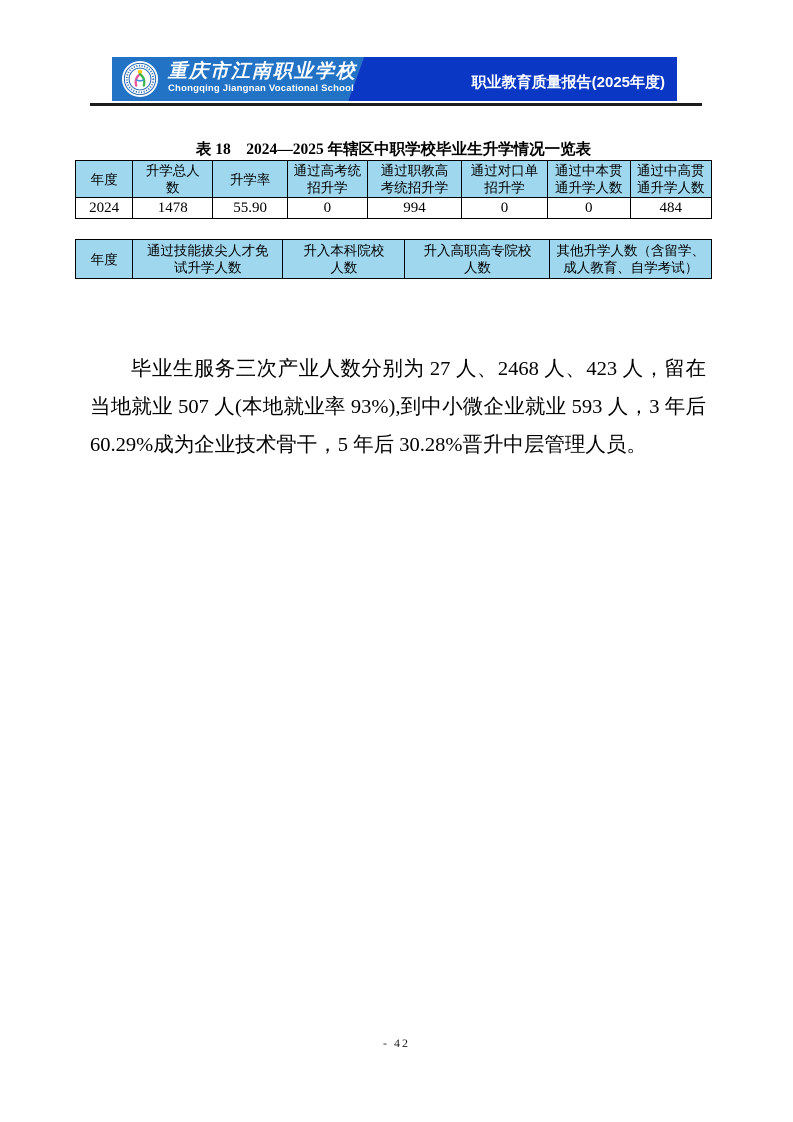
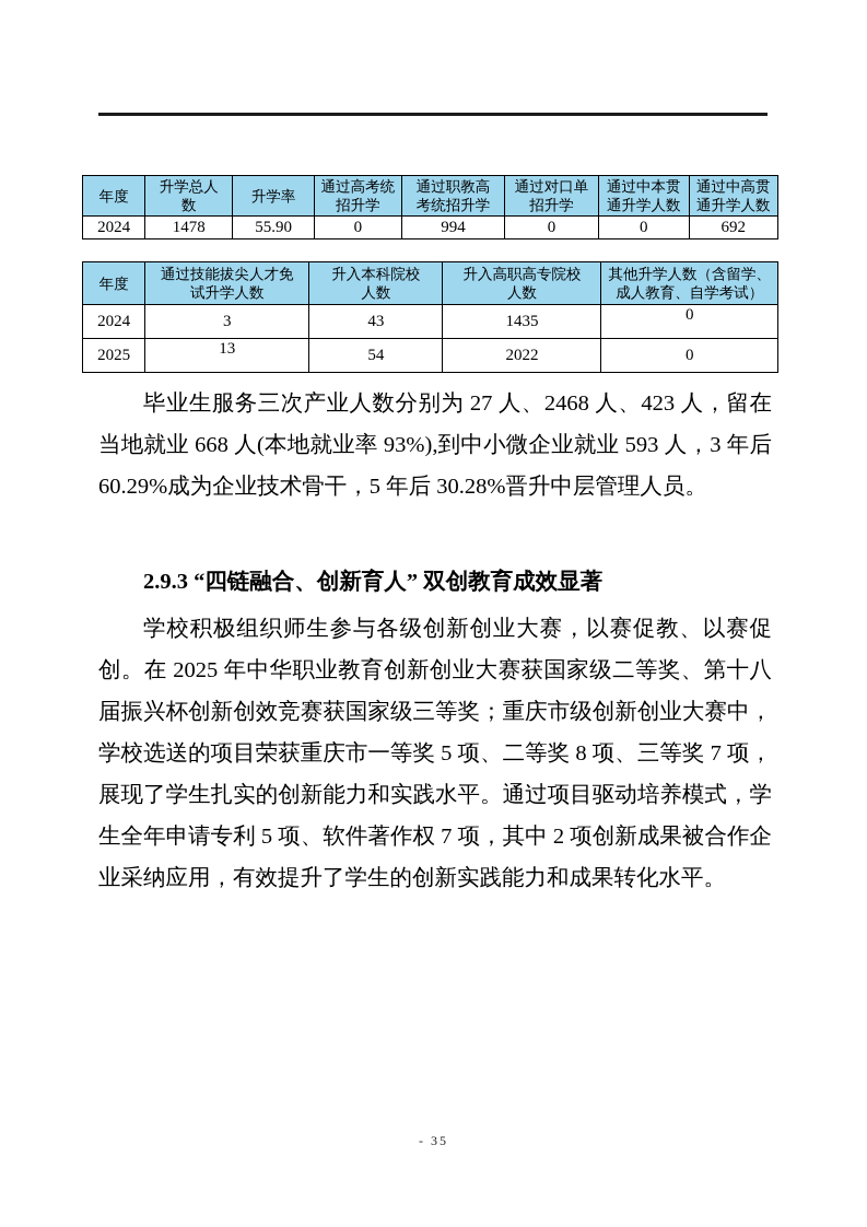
- 重庆市江南职业学校
- Chongqing Jiangnan Vocational School
- 职业教育质量报告(2025年度)
- 表 18 2024—2025 年辖区中职学校毕业生升学情况一览表
  年度	升学总人 数	升学率	通过高考统 招升学	通过职教高 考统招升学	通过对口单 招升学	通过中本贯 通升学人数	通过中高贯 通升学人数
- 2024	1478	55.90	0	994	0	0	484
+ 2024	1478	55.90	0	994	0	0	692
  年度	通过技能拔尖人才免 试升学人数	升入本科院校 人数	升入高职高专院校 人数	其他升学人数（含留学、 成人教育、自学考试）
+ 2024	3	43	1435	0
+ 2025	13	54	2022	0
- 毕业生服务三次产业人数分别为 27 人、2468 人、423 人，留在当地就业 507 人(本地就业率 93%),到中小微企业就业 593 人，3 年后 60.29%成为企业技术骨干，5 年后 30.28%晋升中层管理人员。
+ 毕业生服务三次产业人数分别为 27 人、2468 人、423 人，留在当地就业 668 人(本地就业率 93%),到中小微企业就业 593 人，3 年后 60.29%成为企业技术骨干，5 年后 30.28%晋升中层管理人员。
+ 2.9.3 “四链融合、创新育人” 双创教育成效显著
+ 学校积极组织师生参与各级创新创业大赛，以赛促教、以赛促创。在 2025 年中华职业教育创新创业大赛获国家级二等奖、第十八届振兴杯创新创效竞赛获国家级三等奖；重庆市级创新创业大赛中，学校选送的项目荣获重庆市一等奖 5 项、二等奖 8 项、三等奖 7 项，展现了学生扎实的创新能力和实践水平。通过项目驱动培养模式，学生全年申请专利 5 项、软件著作权 7 项，其中 2 项创新成果被合作企业采纳应用，有效提升了学生的创新实践能力和成果转化水平。
- - 42
+ - 35
